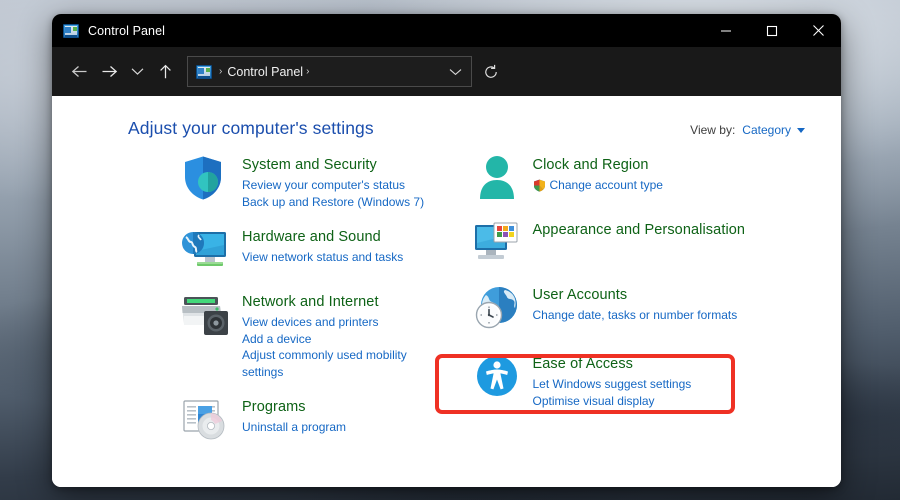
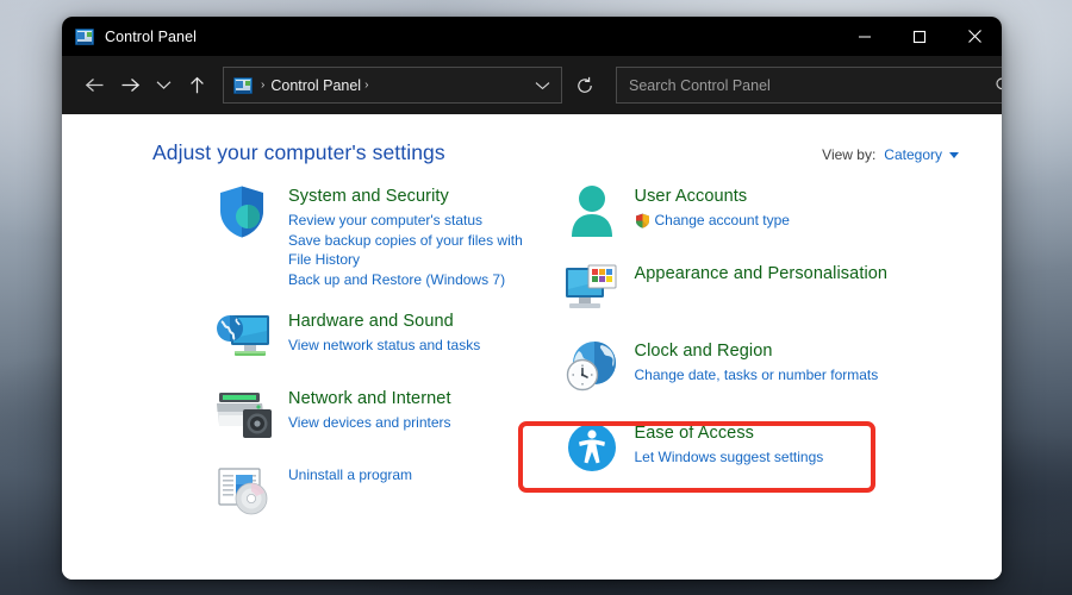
  Control Panel
  ›
  Control Panel
  ›
+ Search Control Panel
  Adjust your computer's settings
  View by:
  Category
  System and Security
  Review your computer's status
+ Save backup copies of your files with File History
  Back up and Restore (Windows 7)
  Hardware and Sound
  View network status and tasks
  Network and Internet
  View devices and printers
- Add a device
- Adjust commonly used mobility settings
- Programs
  Uninstall a program
- Clock and Region
+ User Accounts
  Change account type
  Appearance and Personalisation
- User Accounts
+ Clock and Region
  Change date, tasks or number formats
  Ease of Access
  Let Windows suggest settings
- Optimise visual display
